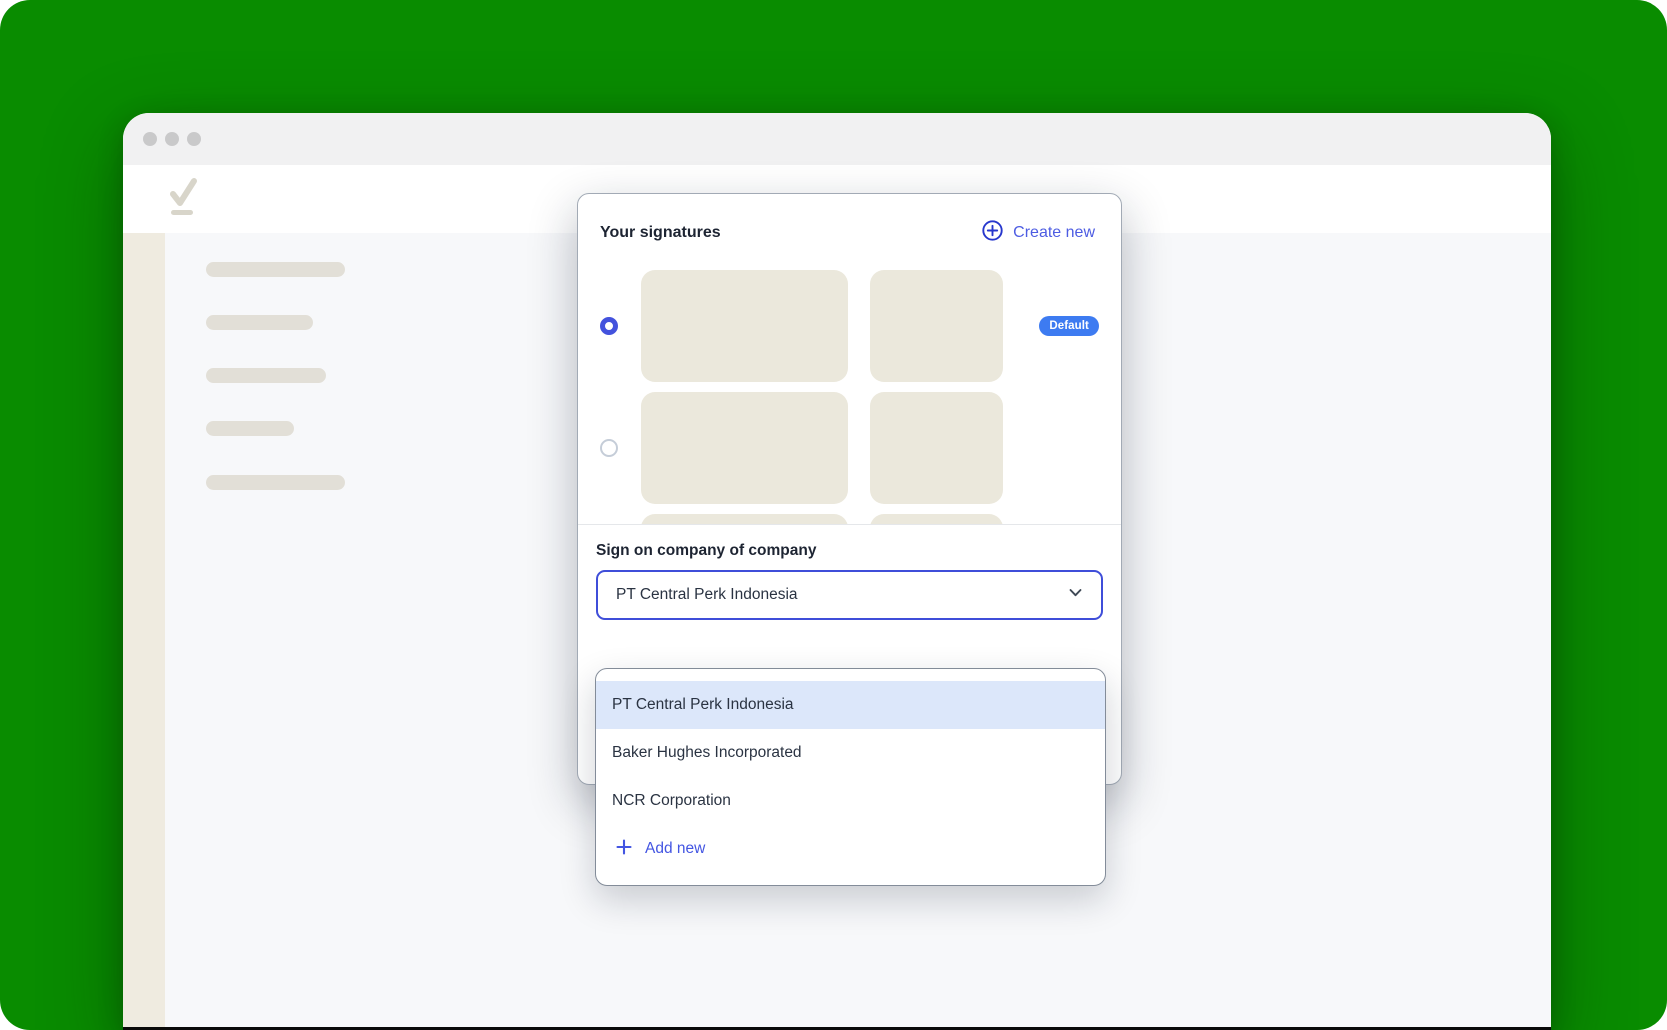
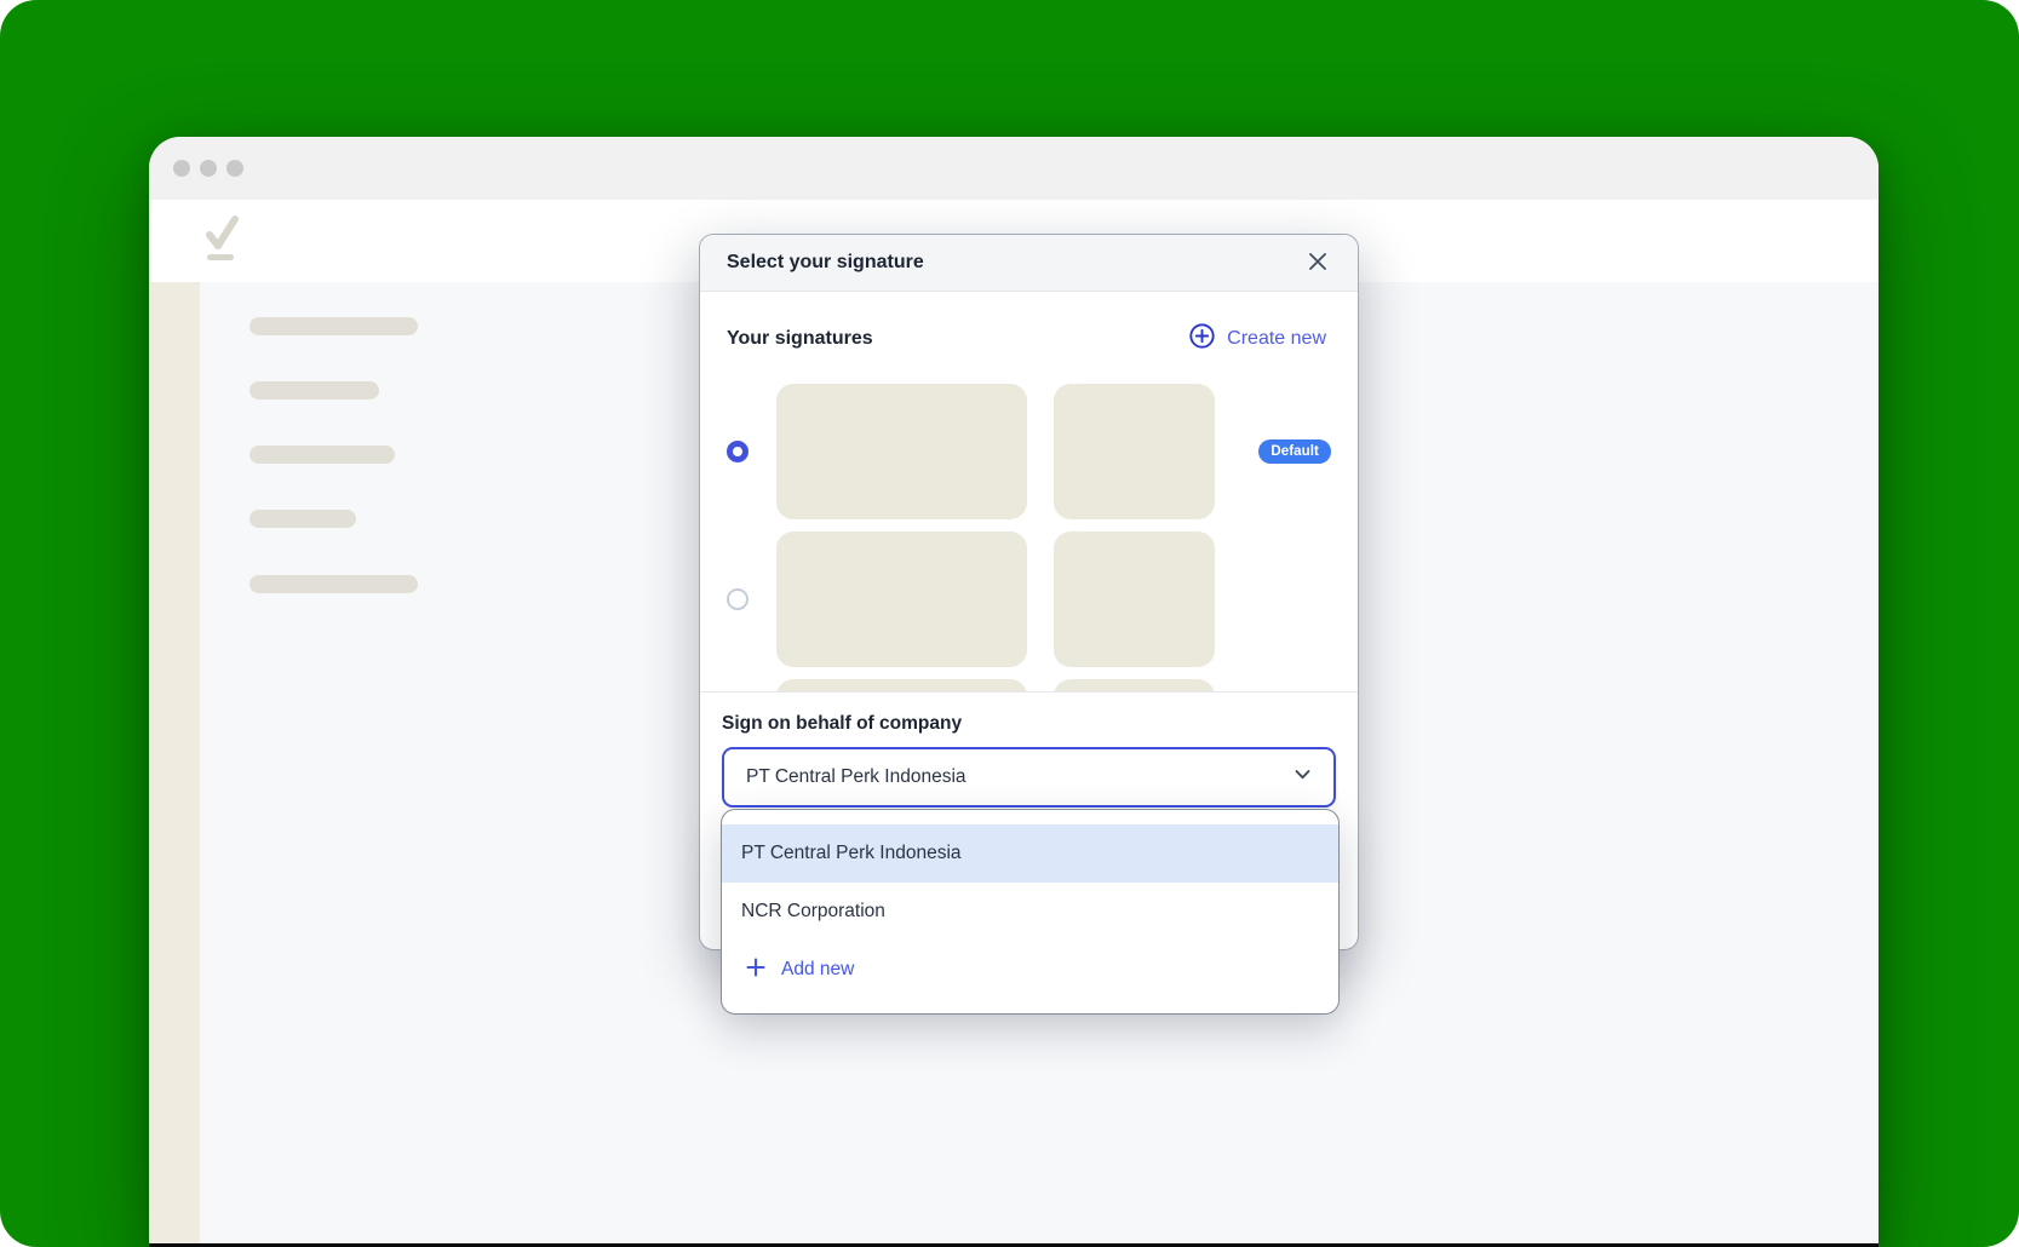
+ Select your signature
  Your signatures
  Create new
  Default
- Sign on company of company
+ Sign on behalf of company
  PT Central Perk Indonesia
  PT Central Perk Indonesia
- Baker Hughes Incorporated
  NCR Corporation
  Add new
